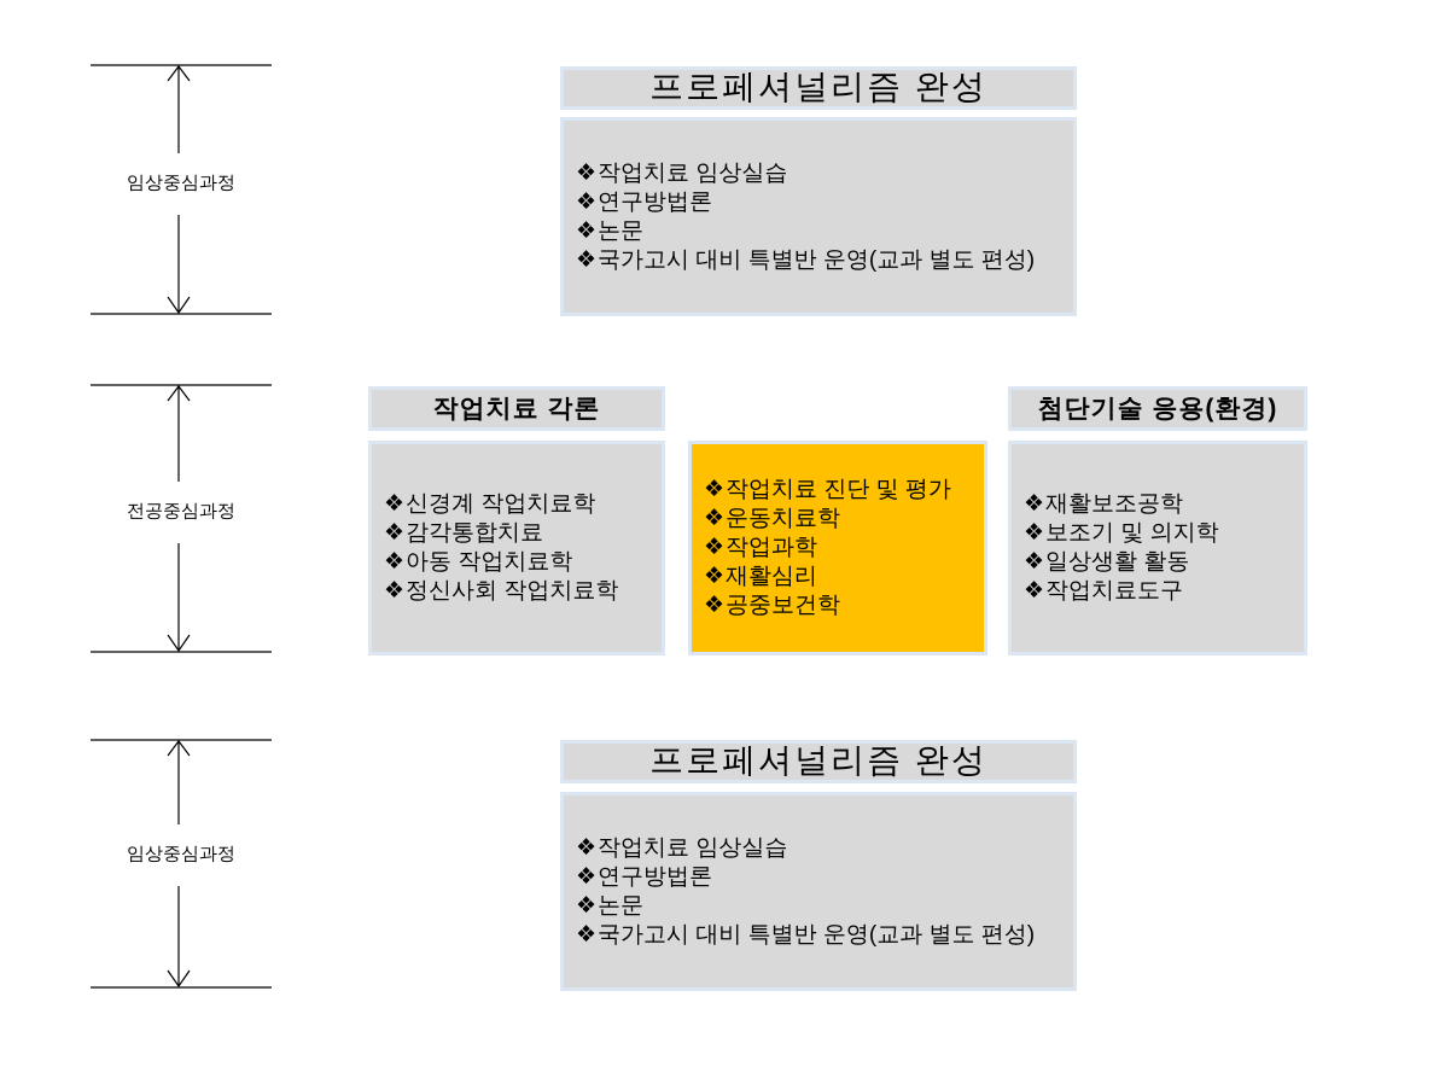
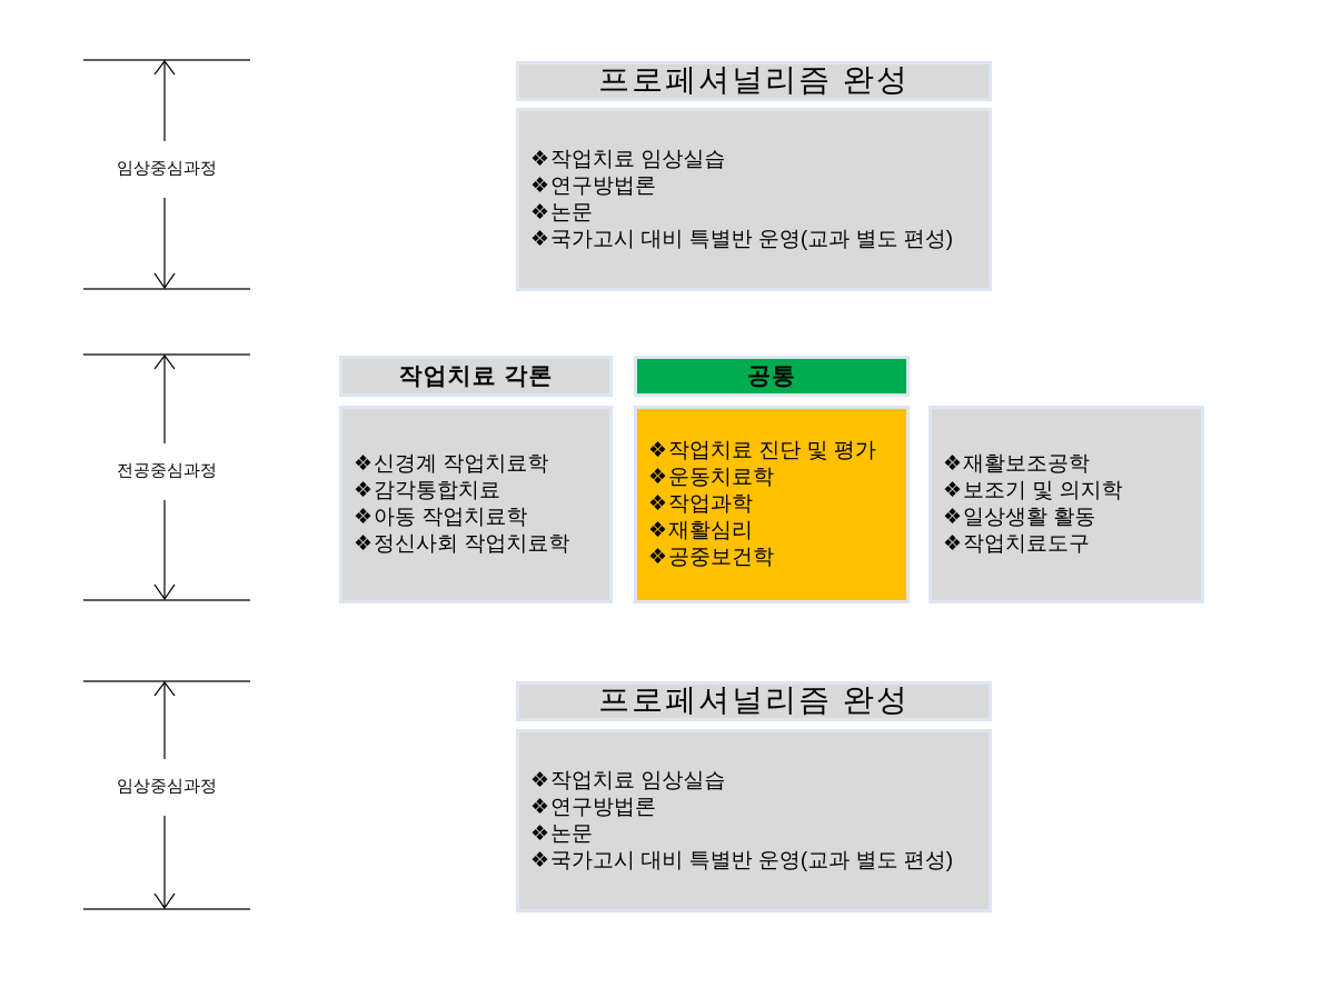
  임상중심과정
  전공중심과정
  임상중심과정
  프로페셔널리즘 완성
  ❖작업치료 임상실습
  ❖연구방법론
  ❖논문
  ❖국가고시 대비 특별반 운영(교과 별도 편성)
  작업치료 각론
  ❖신경계 작업치료학
  ❖감각통합치료
  ❖아동 작업치료학
  ❖정신사회 작업치료학
+ 공통
  ❖작업치료 진단 및 평가
  ❖운동치료학
  ❖작업과학
  ❖재활심리
  ❖공중보건학
- 첨단기술 응용(환경)
  ❖재활보조공학
  ❖보조기 및 의지학
  ❖일상생활 활동
  ❖작업치료도구
  프로페셔널리즘 완성
  ❖작업치료 임상실습
  ❖연구방법론
  ❖논문
  ❖국가고시 대비 특별반 운영(교과 별도 편성)
